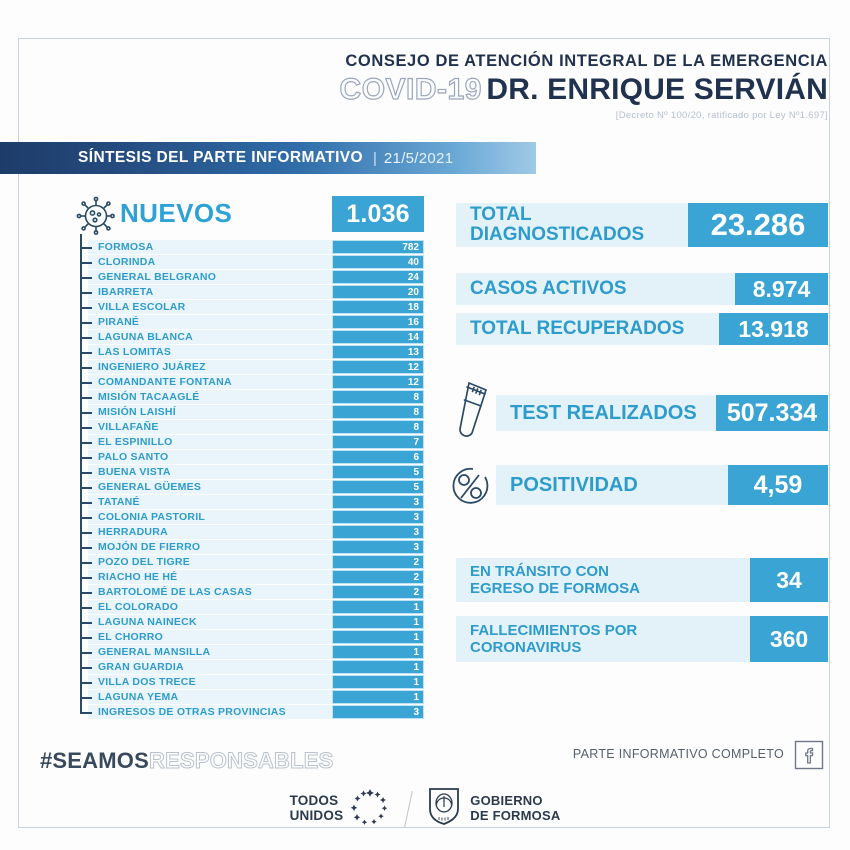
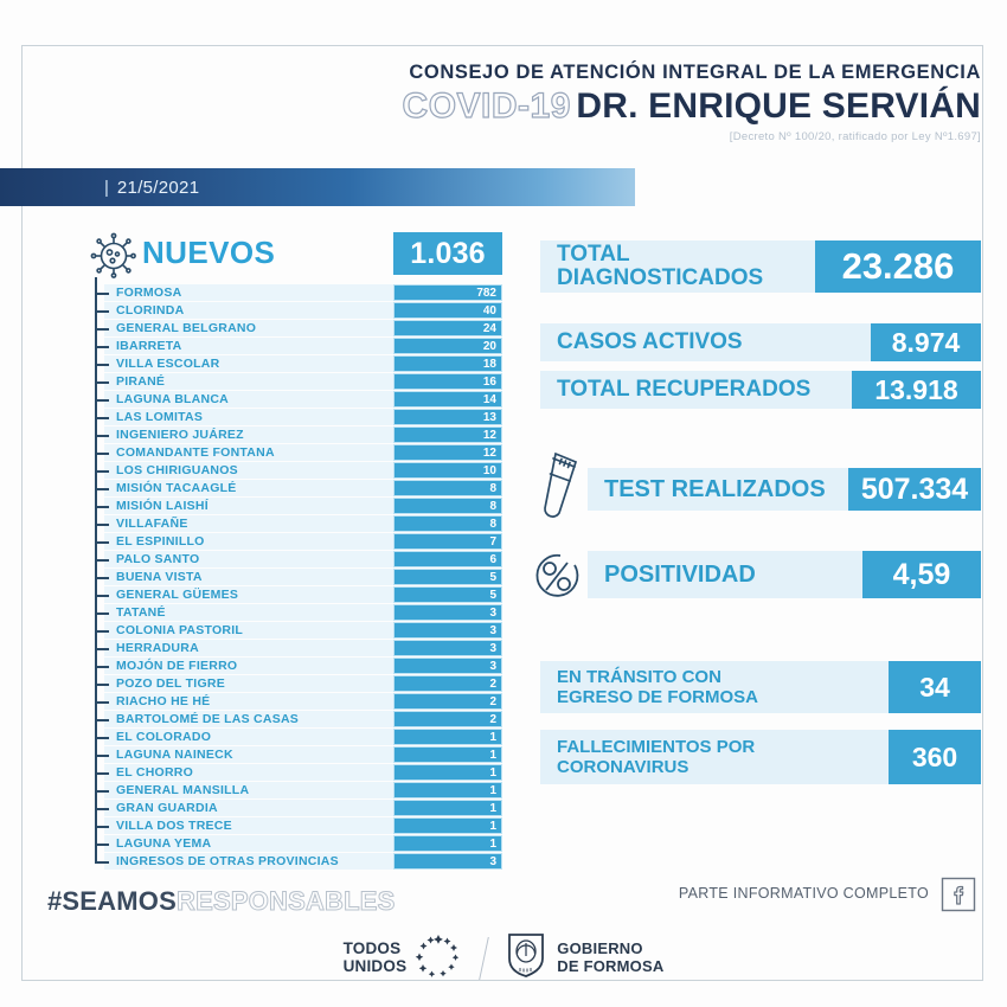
  CONSEJO DE ATENCIÓN INTEGRAL DE LA EMERGENCIA
  COVID-19 DR. ENRIQUE SERVIÁN
  [Decreto Nº 100/20, ratificado por Ley Nº1.697]
- SÍNTESIS DEL PARTE INFORMATIVO
  |
  21/5/2021
  NUEVOS
  1.036
  FORMOSA
  782
  CLORINDA
  40
  GENERAL BELGRANO
  24
  IBARRETA
  20
  VILLA ESCOLAR
  18
  PIRANÉ
  16
  LAGUNA BLANCA
  14
  LAS LOMITAS
  13
  INGENIERO JUÁREZ
  12
  COMANDANTE FONTANA
  12
+ LOS CHIRIGUANOS
+ 10
  MISIÓN TACAAGLÉ
  8
  MISIÓN LAISHÍ
  8
  VILLAFAÑE
  8
  EL ESPINILLO
  7
  PALO SANTO
  6
  BUENA VISTA
  5
  GENERAL GÜEMES
  5
  TATANÉ
  3
  COLONIA PASTORIL
  3
  HERRADURA
  3
  MOJÓN DE FIERRO
  3
  POZO DEL TIGRE
  2
  RIACHO HE HÉ
  2
  BARTOLOMÉ DE LAS CASAS
  2
  EL COLORADO
  1
  LAGUNA NAINECK
  1
  EL CHORRO
  1
  GENERAL MANSILLA
  1
  GRAN GUARDIA
  1
  VILLA DOS TRECE
  1
  LAGUNA YEMA
  1
  INGRESOS DE OTRAS PROVINCIAS
  3
  TOTAL
  DIAGNOSTICADOS
  23.286
  CASOS ACTIVOS
  8.974
  TOTAL RECUPERADOS
  13.918
  TEST REALIZADOS
  507.334
  POSITIVIDAD
  4,59
  EN TRÁNSITO CON
  EGRESO DE FORMOSA
  34
  FALLECIMIENTOS POR
  CORONAVIRUS
  360
  #SEAMOSRESPONSABLES
  PARTE INFORMATIVO COMPLETO
  TODOS
  UNIDOS
  GOBIERNO
  DE FORMOSA
